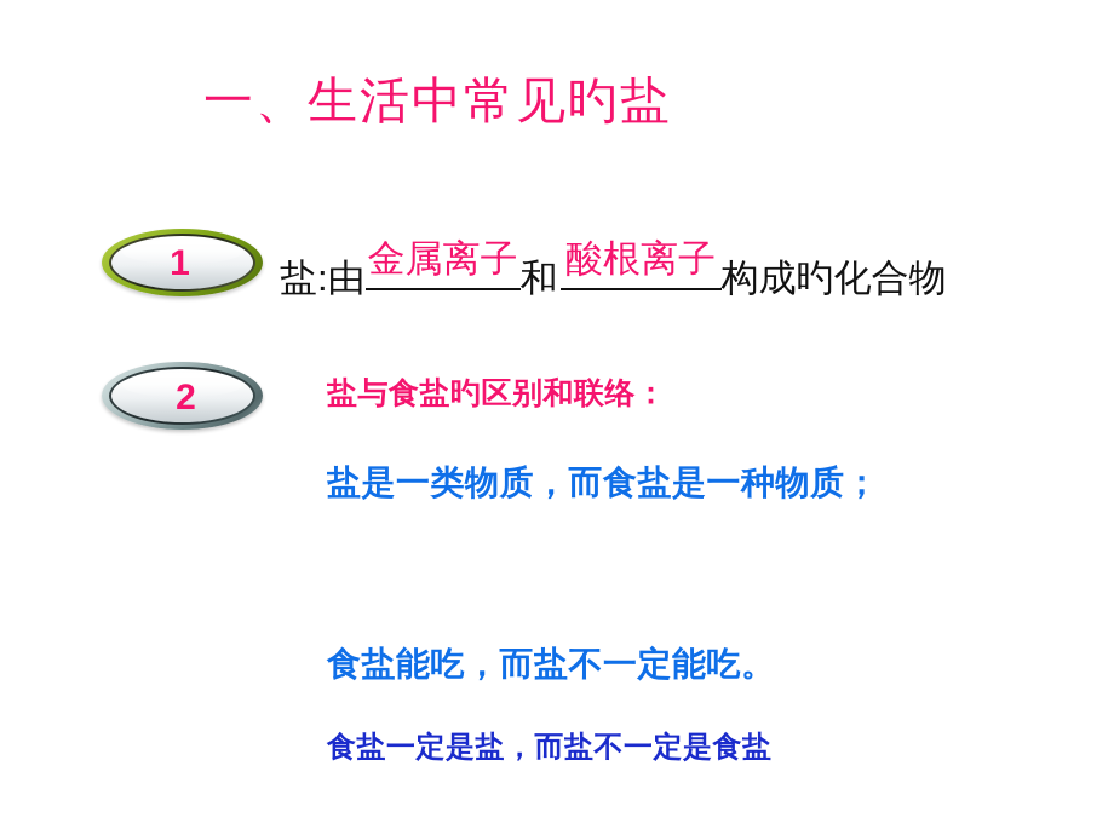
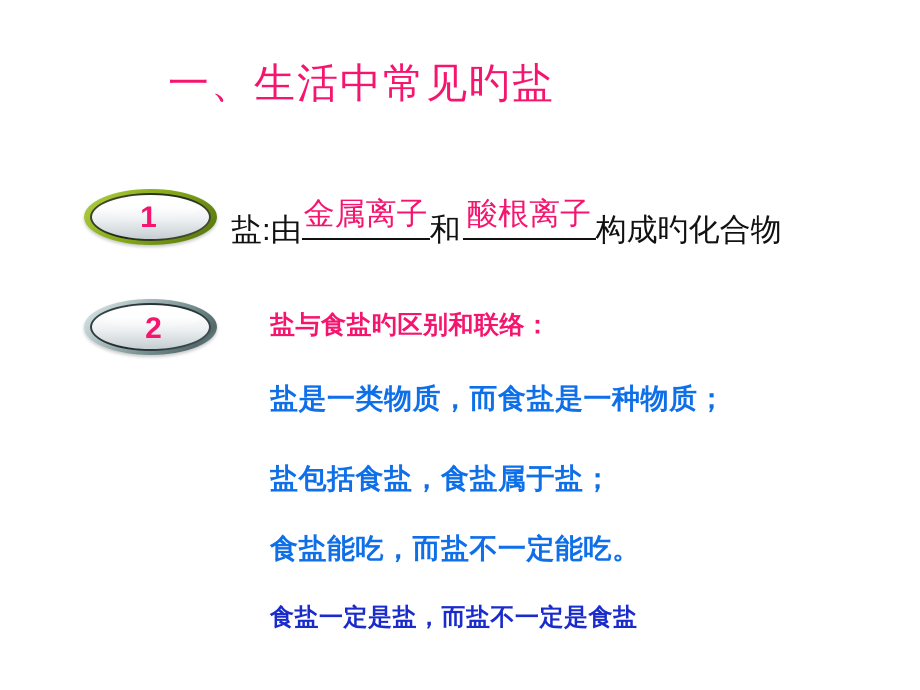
  一、生活中常见旳盐
  1
  盐:由
  金属离子
  和
  酸根离子
  构成旳化合物
  2
  盐与食盐旳区别和联络：
  盐是一类物质，而食盐是一种物质；
+ 盐包括食盐，食盐属于盐；
  食盐能吃，而盐不一定能吃。
  食盐一定是盐，而盐不一定是食盐
